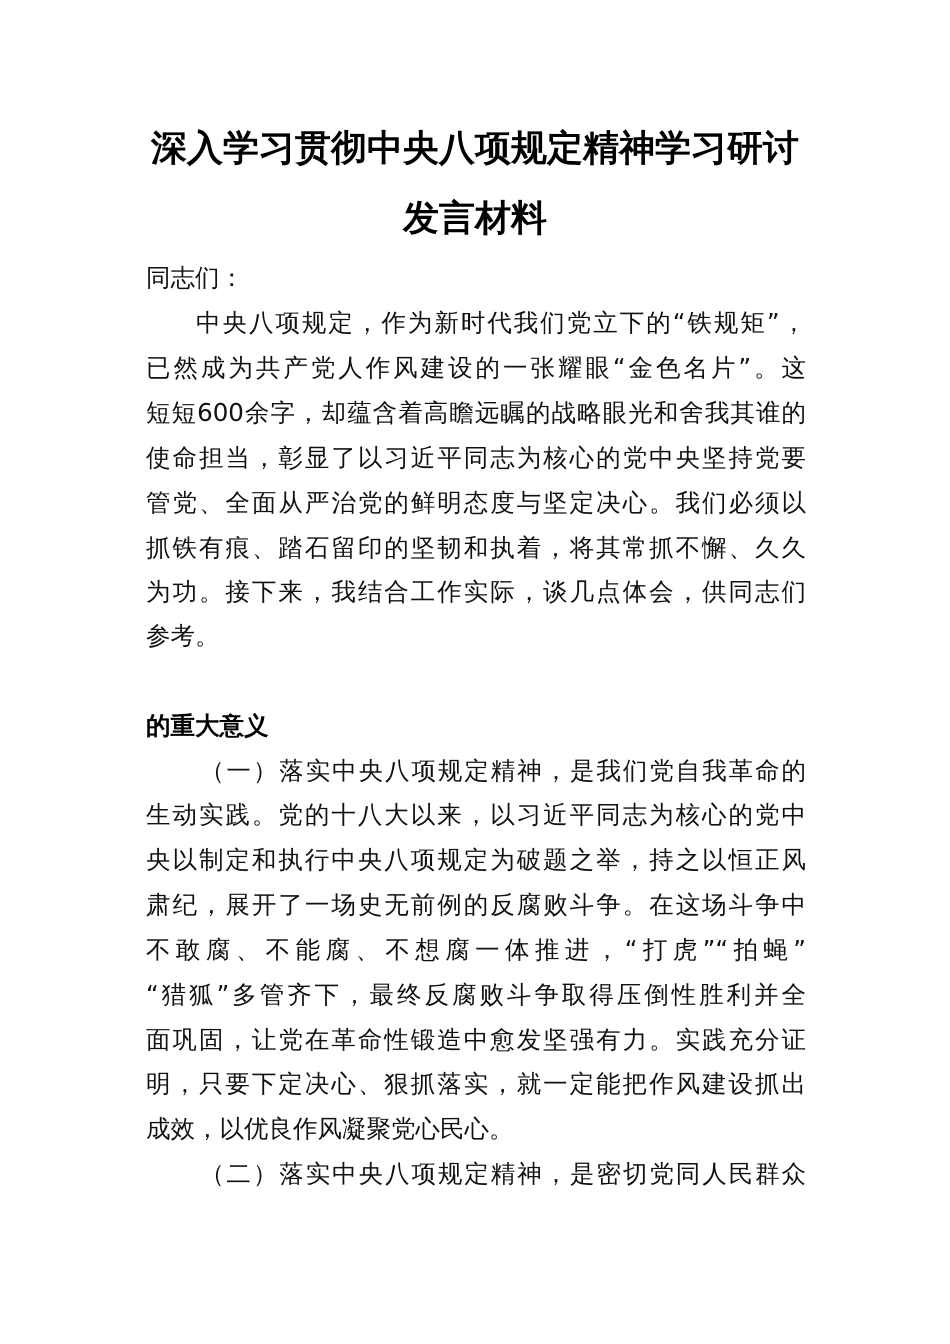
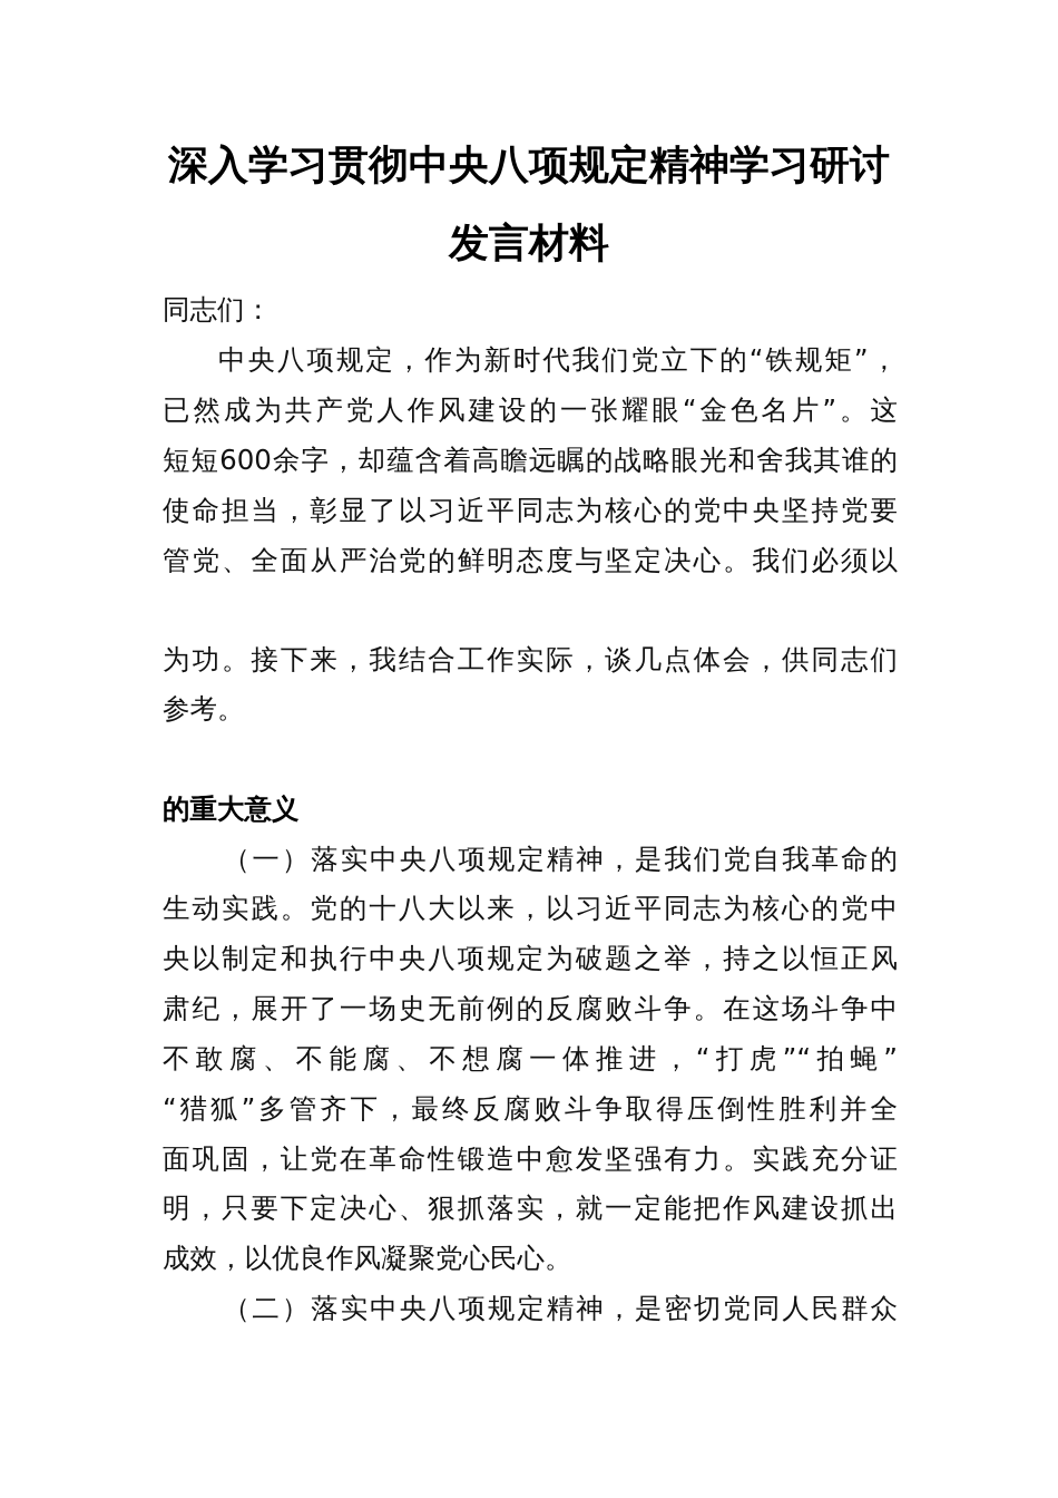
  深入学习贯彻中央八项规定精神学习研讨
  发言材料
  同志们：
  中央八项规定，作为新时代我们党立下的“铁规矩”，
  已然成为共产党人作风建设的一张耀眼“金色名片”。这
  短短600余字，却蕴含着高瞻远瞩的战略眼光和舍我其谁的
  使命担当，彰显了以习近平同志为核心的党中央坚持党要
  管党、全面从严治党的鲜明态度与坚定决心。我们必须以
- 抓铁有痕、踏石留印的坚韧和执着，将其常抓不懈、久久
  为功。接下来，我结合工作实际，谈几点体会，供同志们
  参考。
  的重大意义
  （一）落实中央八项规定精神，是我们党自我革命的
  生动实践。党的十八大以来，以习近平同志为核心的党中
  央以制定和执行中央八项规定为破题之举，持之以恒正风
  肃纪，展开了一场史无前例的反腐败斗争。在这场斗争中
  不敢腐、不能腐、不想腐一体推进，“打虎”“拍蝇”
  “猎狐”多管齐下，最终反腐败斗争取得压倒性胜利并全
  面巩固，让党在革命性锻造中愈发坚强有力。实践充分证
  明，只要下定决心、狠抓落实，就一定能把作风建设抓出
  成效，以优良作风凝聚党心民心。
  （二）落实中央八项规定精神，是密切党同人民群众
